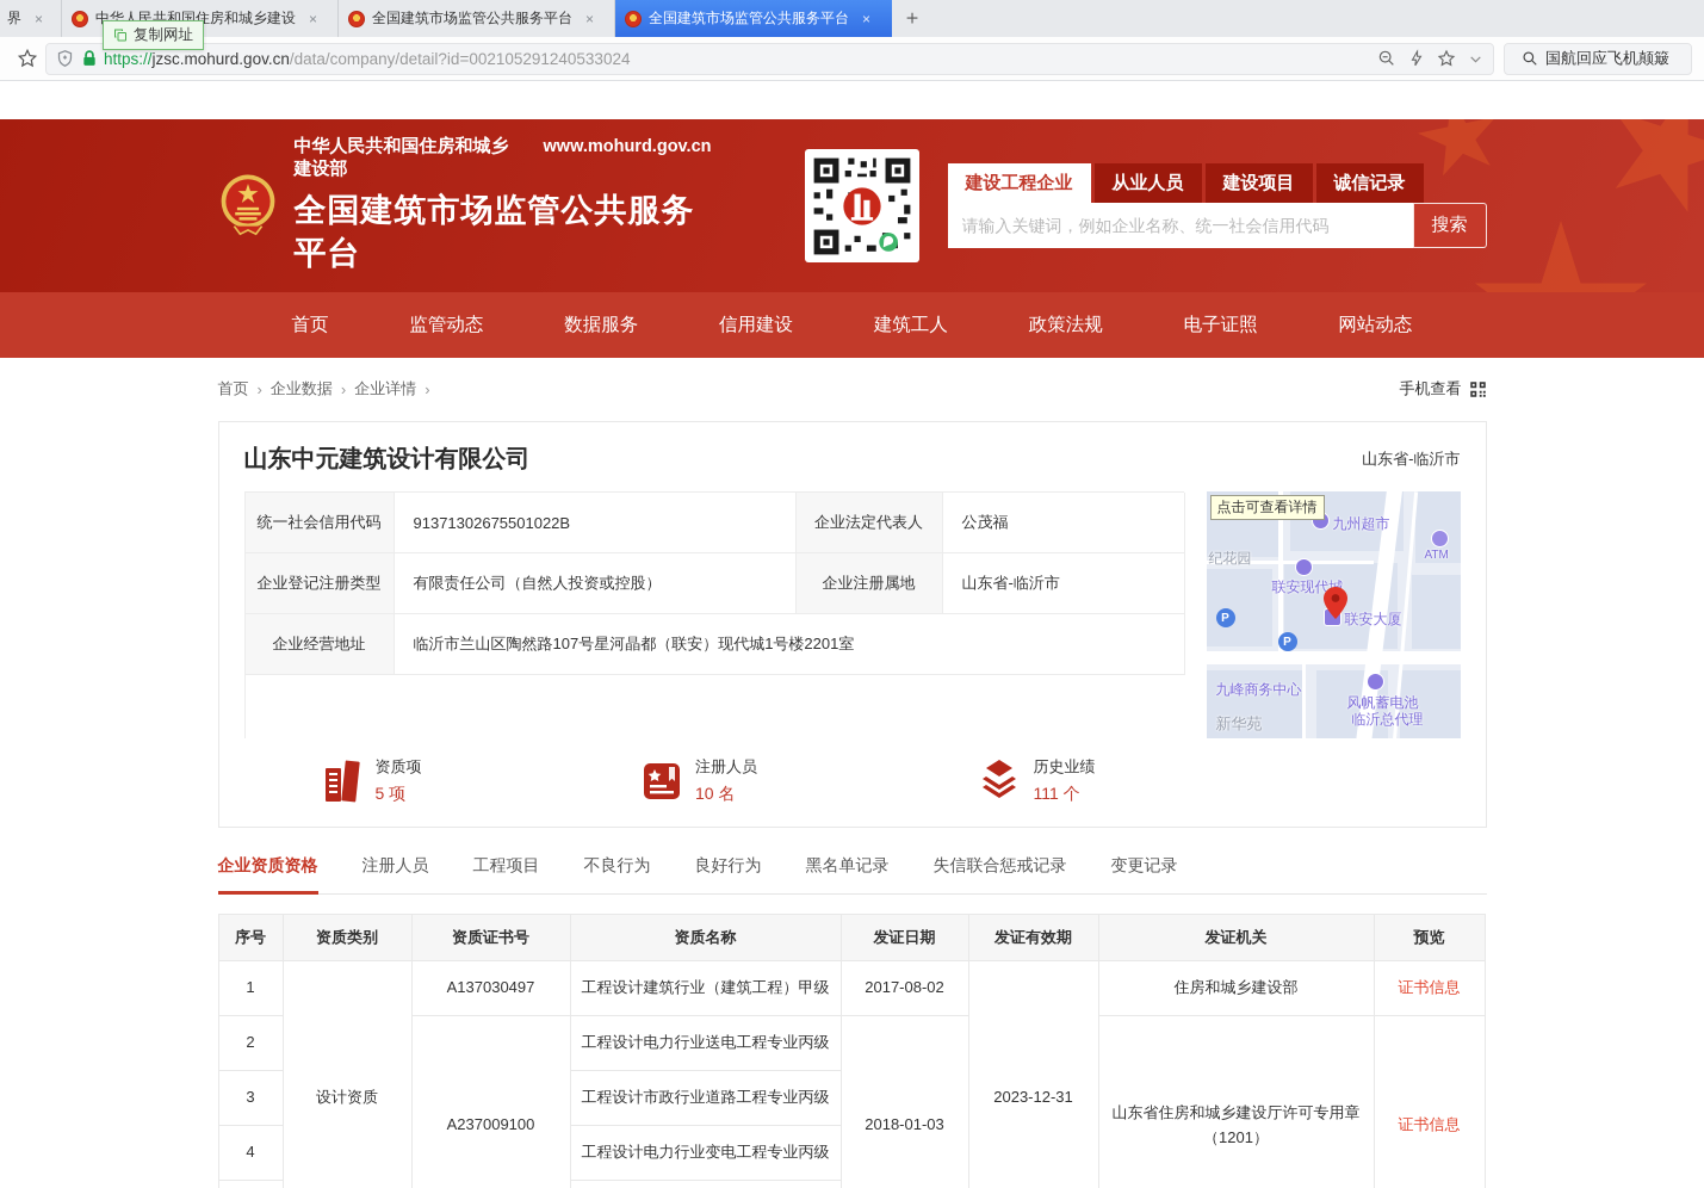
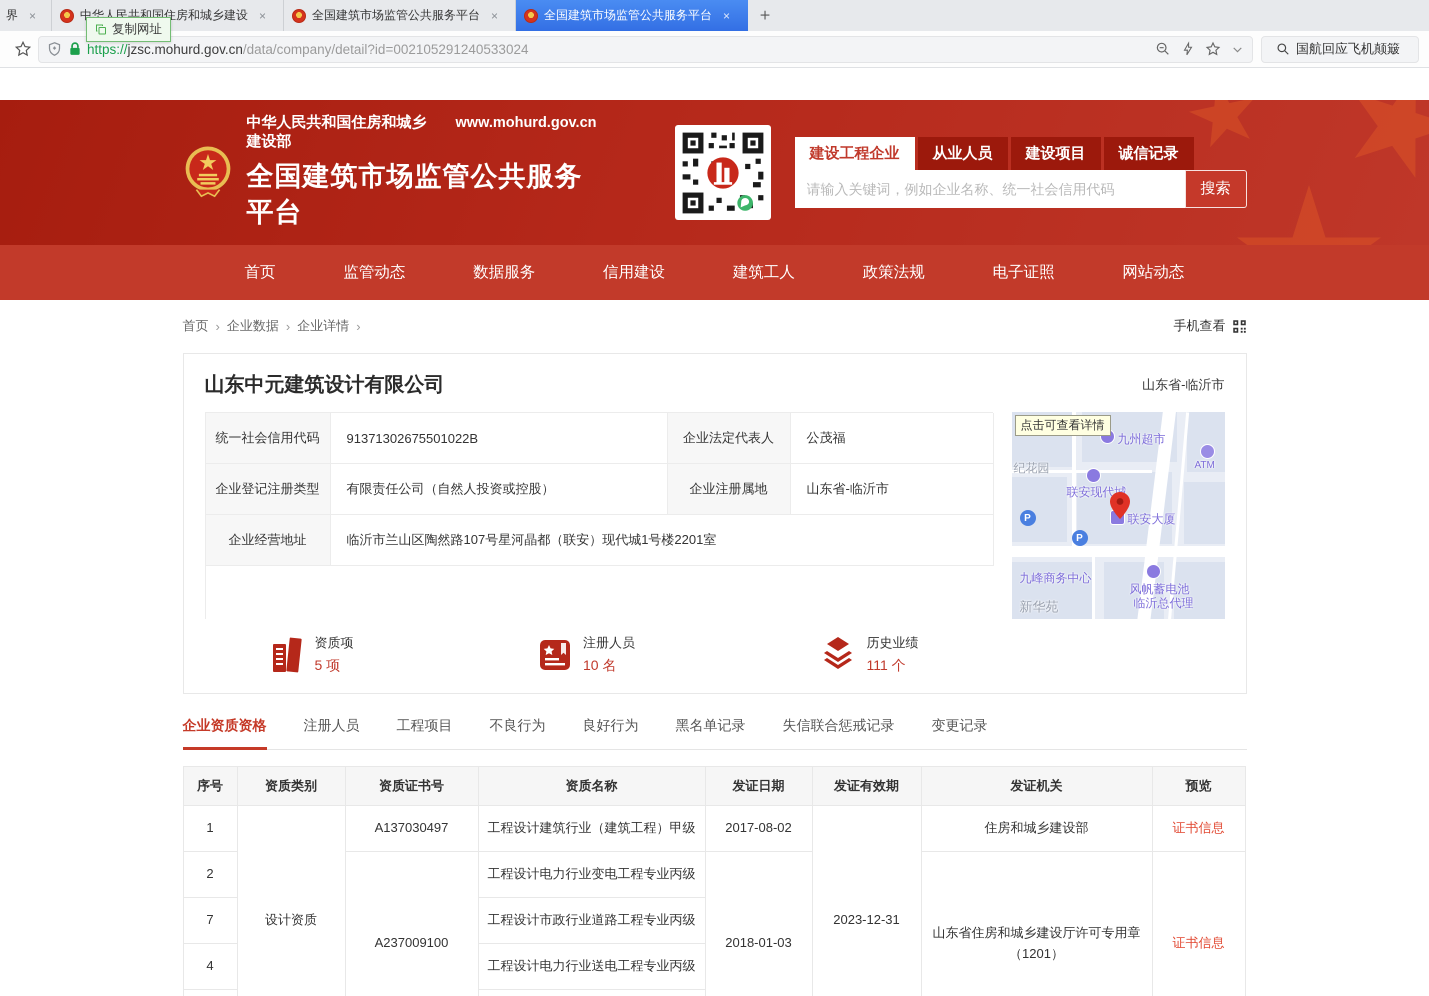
  界
  ×
  中华人民共和国住房和城乡建设
  ×
  全国建筑市场监管公共服务平台
  ×
  全国建筑市场监管公共服务平台
  ×
  ＋
  https://jzsc.mohurd.gov.cn/data/company/detail?id=002105291240533024
  国航回应飞机颠簸
  复制网址
  中华人民共和国住房和城乡建设部
  www.mohurd.gov.cn
  全国建筑市场监管公共服务平台
  建设工程企业
  从业人员
  建设项目
  诚信记录
  请输入关键词，例如企业名称、统一社会信用代码
  搜索
  首页
  监管动态
  数据服务
  信用建设
  建筑工人
  政策法规
  电子证照
  网站动态
  首页
  ›
  企业数据
  ›
  企业详情
  ›
  手机查看
  山东中元建筑设计有限公司
  山东省-临沂市
  统一社会信用代码
  91371302675501022B
  企业法定代表人
  公茂福
  企业登记注册类型
  有限责任公司（自然人投资或控股）
  企业注册属地
  山东省-临沂市
  企业经营地址
  临沂市兰山区陶然路107号星河晶都（联安）现代城1号楼2201室
  点击可查看详情
  九州超市
  ATM
  纪花园
  联安现代城
  联安大厦
  P
  P
  九峰商务中心
  风帆蓄电池
  临沂总代理
  新华苑
  资质项
  5 项
  注册人员
  10 名
  历史业绩
  111 个
  企业资质资格
  注册人员
  工程项目
  不良行为
  良好行为
  黑名单记录
  失信联合惩戒记录
  变更记录
  序号	资质类别	资质证书号	资质名称	发证日期	发证有效期	发证机关	预览
  1	设计资质	A137030497	工程设计建筑行业（建筑工程）甲级	2017-08-02	2023-12-31	住房和城乡建设部	证书信息
- 2	A237009100	工程设计电力行业送电工程专业丙级	2018-01-03	山东省住房和城乡建设厅许可专用章 （1201）	证书信息
+ 2	A237009100	工程设计电力行业变电工程专业丙级	2018-01-03	山东省住房和城乡建设厅许可专用章 （1201）	证书信息
- 3	工程设计市政行业道路工程专业丙级
+ 7	工程设计市政行业道路工程专业丙级
- 4	工程设计电力行业变电工程专业丙级
+ 4	工程设计电力行业送电工程专业丙级
